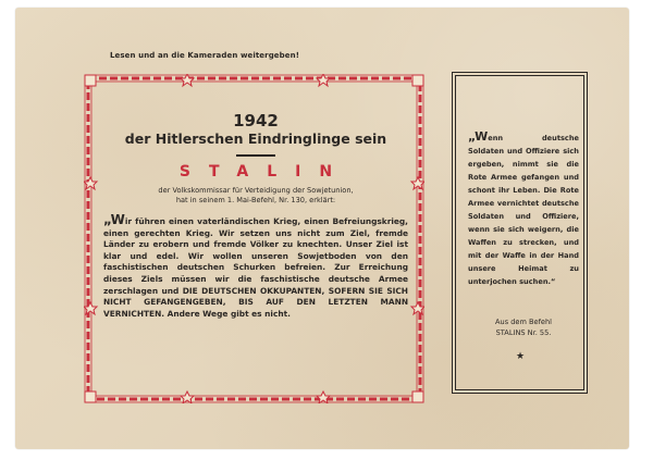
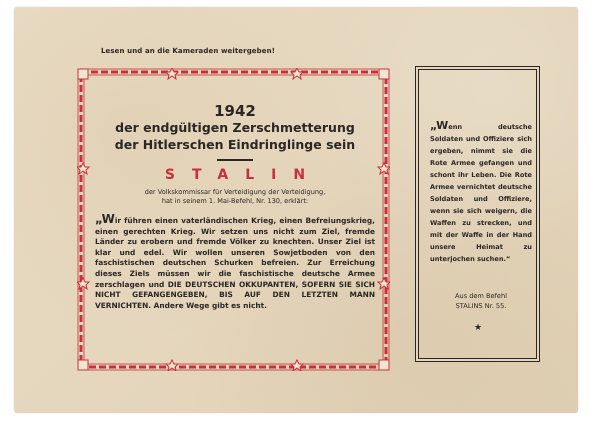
  Lesen und an die Kameraden weitergeben!
  1942
+ der endgültigen Zerschmetterung
  der Hitlerschen Eindringlinge sein
  STALIN
- der Volkskommissar für Verteidigung der Sowjetunion,
+ der Volkskommissar für Verteidigung der Verteidigung,
  hat in seinem 1. Mai-Befehl, Nr. 130, erklärt:
  „Wir führen einen vaterländischen Krieg, einen Befreiungskrieg, einen gerechten Krieg. Wir setzen uns nicht zum Ziel, fremde Länder zu erobern und fremde Völker zu knechten. Unser Ziel ist klar und edel. Wir wollen unseren Sowjetboden von den faschistischen deutschen Schurken befreien. Zur Erreichung dieses Ziels müssen wir die faschistische deutsche Armee zerschlagen und DIE DEUTSCHEN OKKUPANTEN, SOFERN SIE SICH NICHT GEFANGENGEBEN, BIS AUF DEN LETZTEN MANN VERNICHTEN. Andere Wege gibt es nicht.
  „Wenn deutsche Soldaten und Offiziere sich ergeben, nimmt sie die Rote Armee gefangen und schont ihr Leben. Die Rote Armee vernichtet deutsche Soldaten und Offiziere, wenn sie sich weigern, die Waffen zu strecken, und mit der Waffe in der Hand unsere Heimat zu unterjochen suchen.“
  Aus dem Befehl
  STALINS Nr. 55.
  ★
